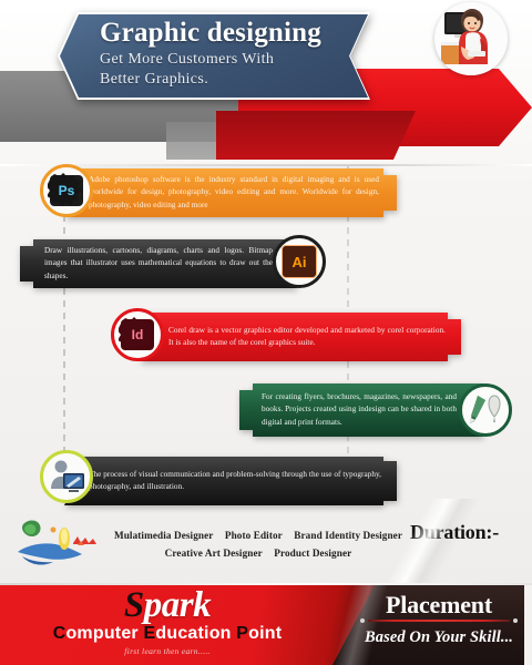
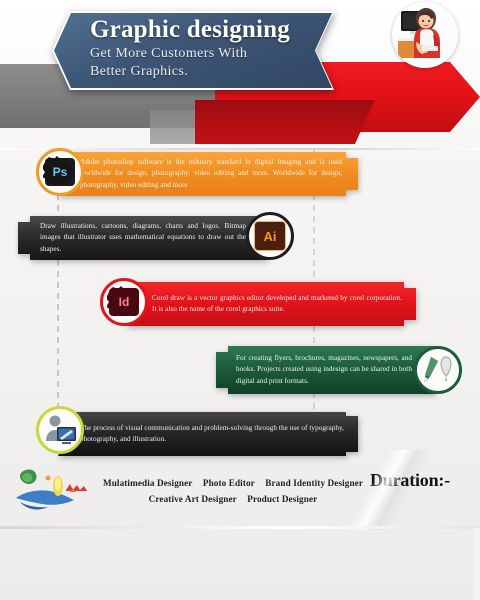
  Graphic designing
  Get More Customers With
  Better Graphics.
  Adobe photoshop software is the industry standard in digital imaging and is used orldwide for design, photography, video editing and more. Worldwide for design, photography, video editing and more
  Ps
  Draw illustrations, cartoons, diagrams, charts and logos. Bitmap images that illustrator uses mathematical equations to draw out the shapes.
  Ai
  Corel draw is a vector graphics editor developed and marketed by corel corporation. It is also the name of the corel graphics suite.
  Id
  For creating flyers, brochures, magazines, newspapers, and books. Projects created using indesign can be shared in both digital and print formats.
  he process of visual communication and problem-solving through the use of typography, hotography, and illustration.
  Mulatimedia Designer Photo Editor Brand I
  Creative Art Designer Product Desi
- Spark
- Computer Education Point
- first learn then earn.....
- Placement
- Based On Your Skill...
